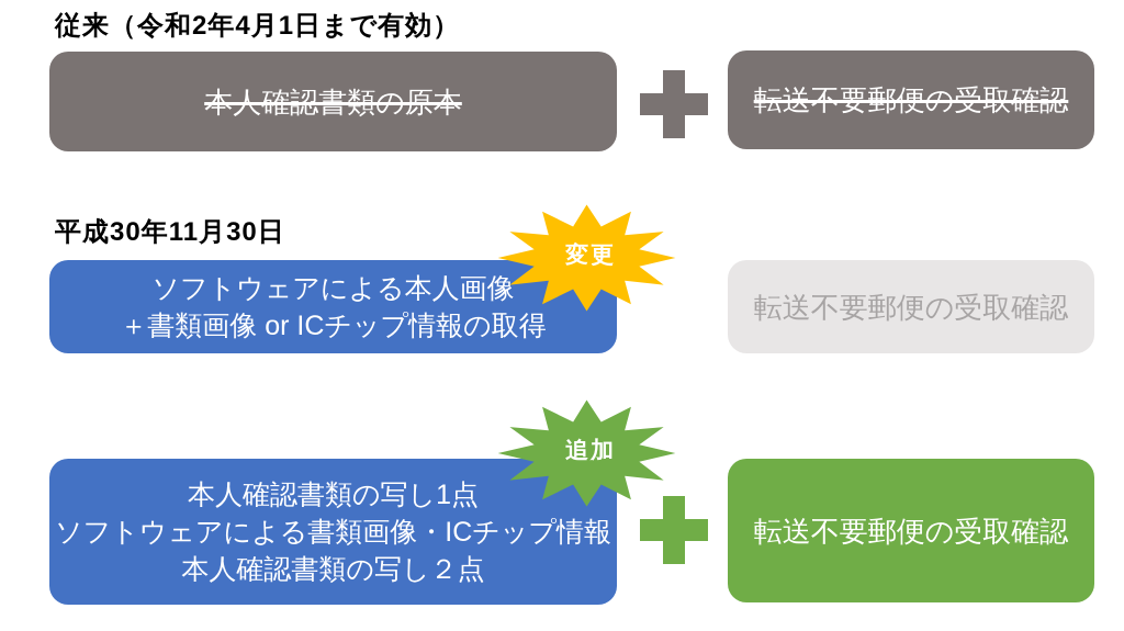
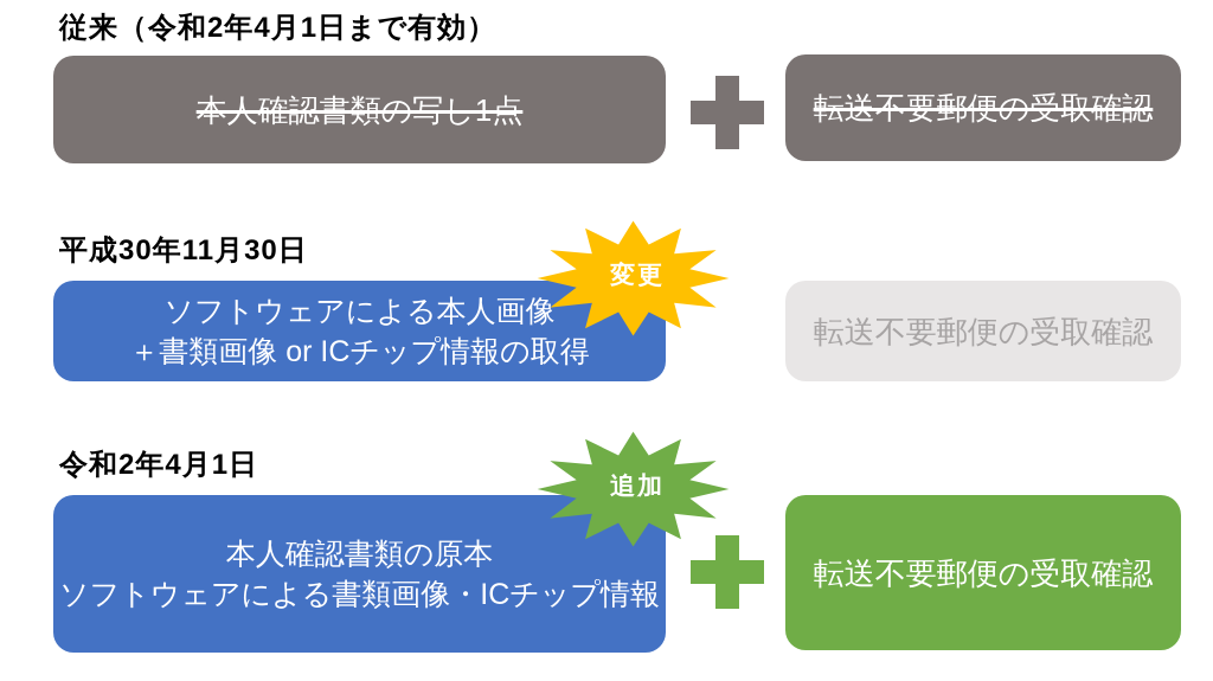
  従来（令和2年4月1日まで有効）
- 本人確認書類の原本
+ 本人確認書類の写し1点
  転送不要郵便の受取確認
  平成30年11月30日
  ソフトウェアによる本人画像
  ＋書類画像 or ICチップ情報の取得
  転送不要郵便の受取確認
  変更
+ 令和2年4月1日
- 本人確認書類の写し1点
+ 本人確認書類の原本
  ソフトウェアによる書類画像・ICチップ情報
- 本人確認書類の写し２点
  転送不要郵便の受取確認
  追加
